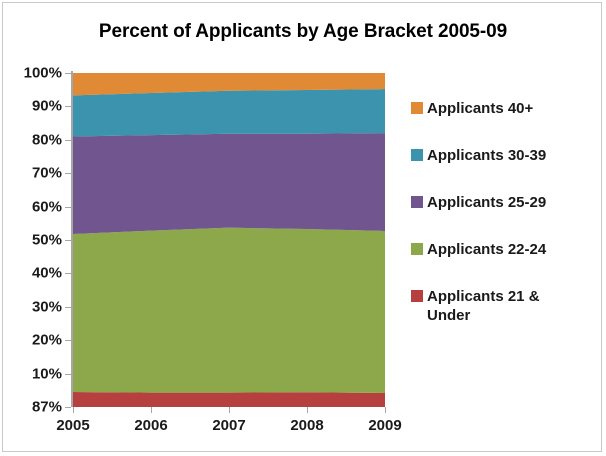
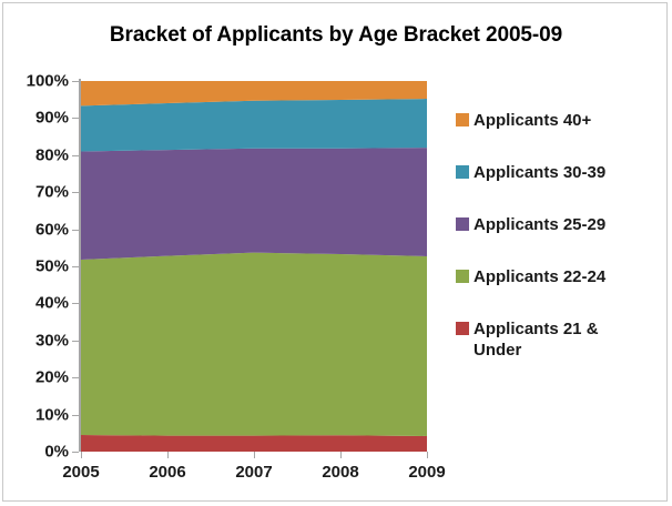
- Percent of Applicants by Age Bracket 2005-09
+ Bracket of Applicants by Age Bracket 2005-09
- 87%
+ 0%
  10%
  20%
  30%
  40%
  50%
  60%
  70%
  80%
  90%
  100%
  2005
  2006
  2007
  2008
  2009
  Applicants 40+
  Applicants 30-39
  Applicants 25-29
  Applicants 22-24
  Applicants 21 &
  Under
